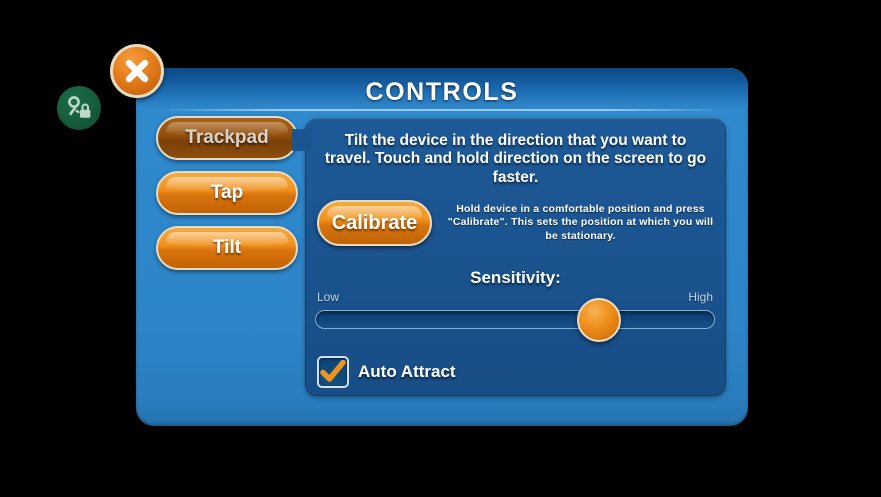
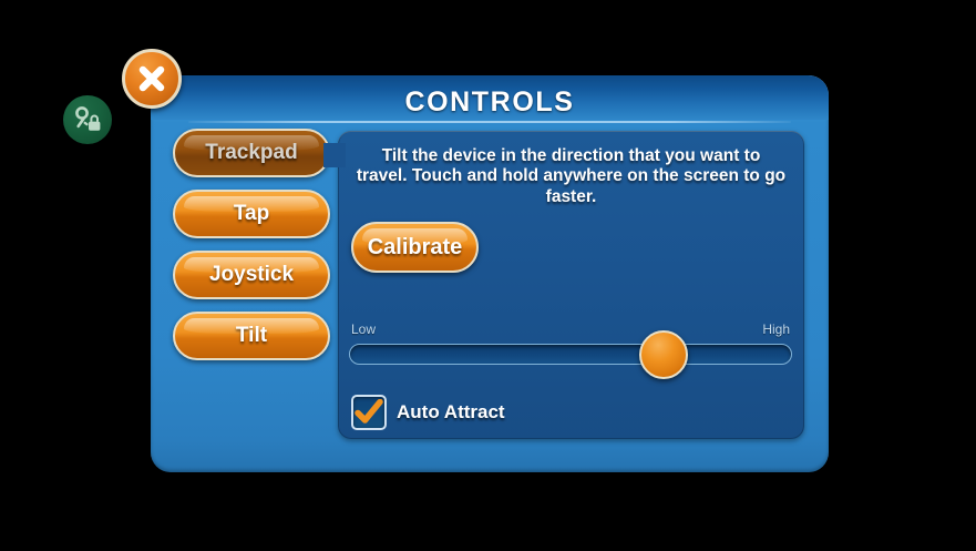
  CONTROLS
  Trackpad
  Tap
+ Joystick
  Tilt
- Tilt the device in the direction that you want to travel. Touch and hold direction on the screen to go faster.
+ Tilt the device in the direction that you want to travel. Touch and hold anywhere on the screen to go faster.
  Calibrate
- Hold device in a comfortable position and press "Calibrate". This sets the position at which you will be stationary.
- Sensitivity:
  Low
  High
  Auto Attract
